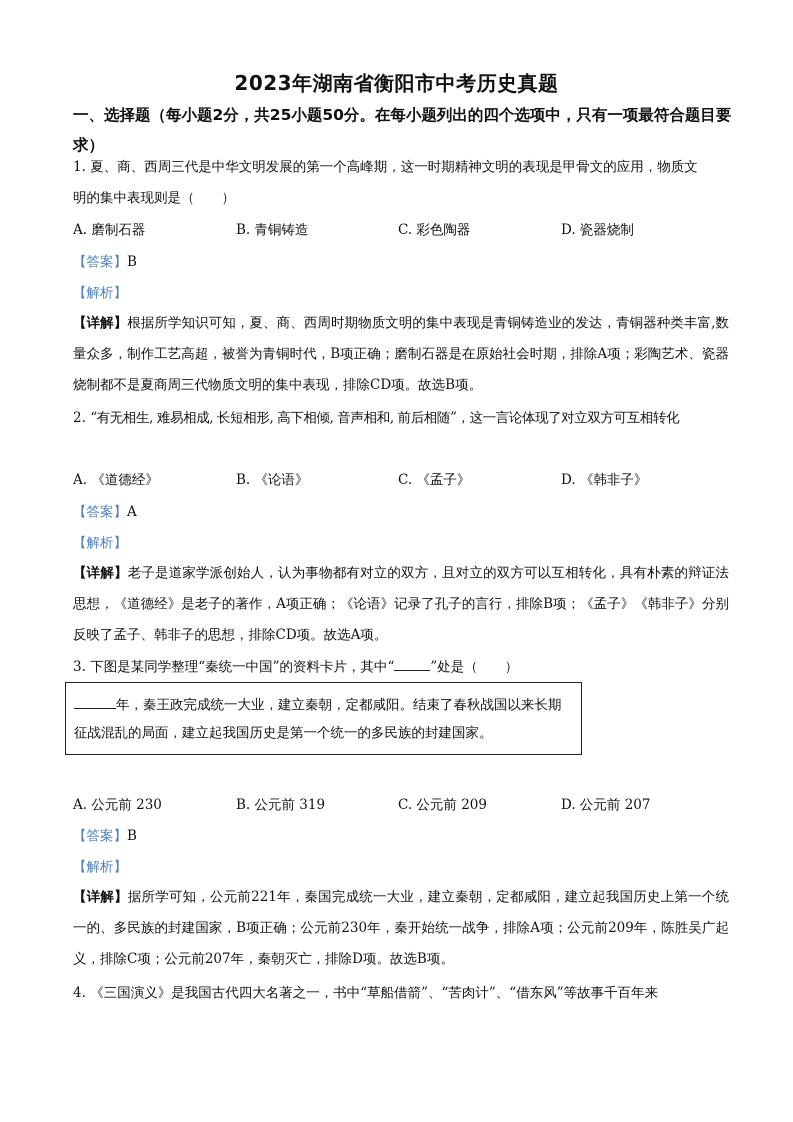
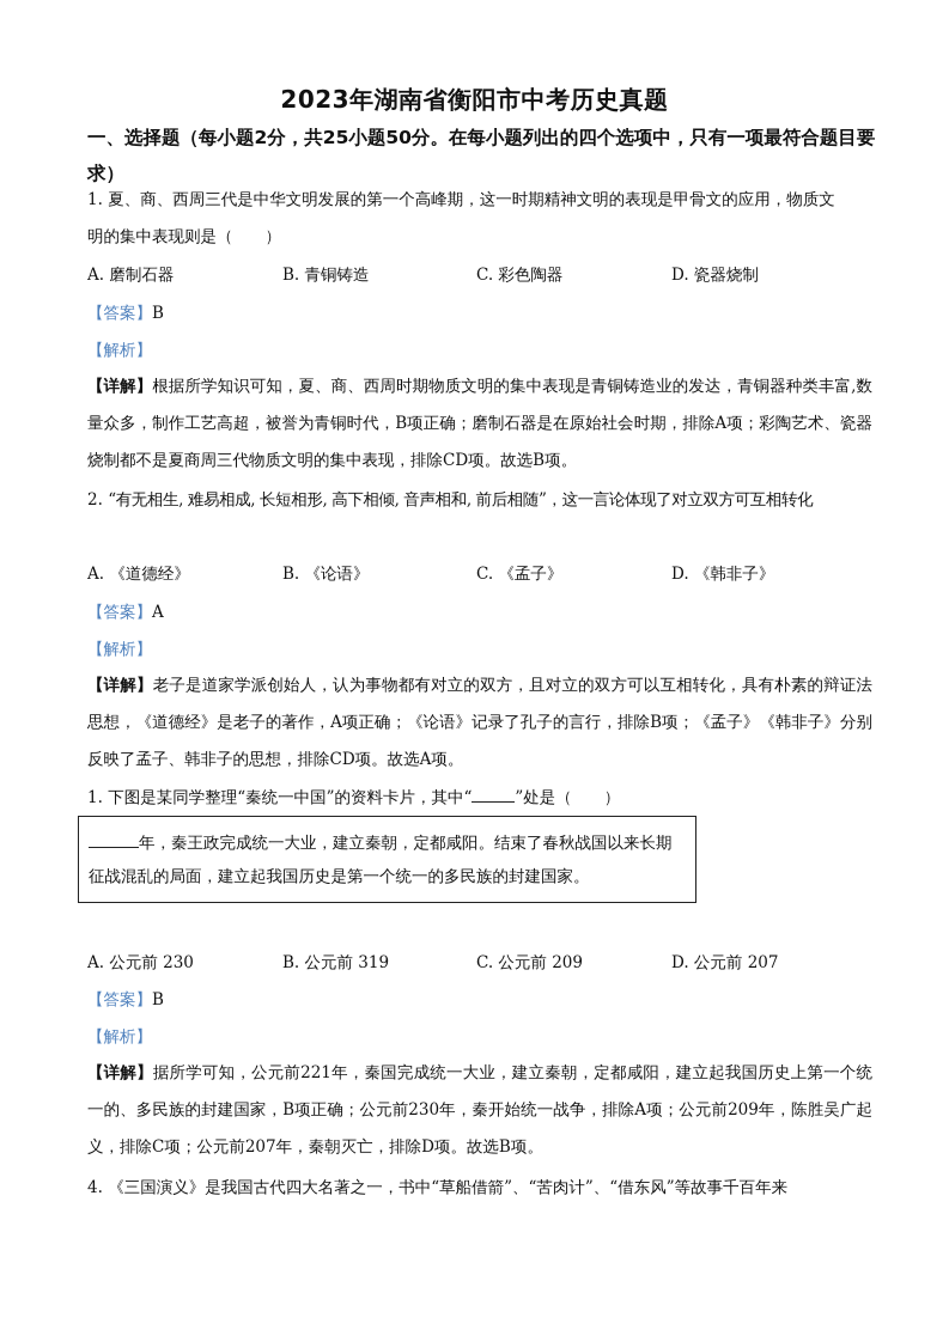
  2023年湖南省衡阳市中考历史真题
  一、选择题（每小题2分，共25小题50分。在每小题列出的四个选项中，只有一项最符合题目要求）
  1. 夏、商、西周三代是中华文明发展的第一个高峰期，这一时期精神文明的表现是甲骨文的应用，物质文
  明的集中表现则是（ ）
  A. 磨制石器
  B. 青铜铸造
  C. 彩色陶器
  D. 瓷器烧制
  【答案】B
  【解析】
  【详解】根据所学知识可知，夏、商、西周时期物质文明的集中表现是青铜铸造业的发达，青铜器种类丰富,数量众多，制作工艺高超，被誉为青铜时代，B项正确；磨制石器是在原始社会时期，排除A项；彩陶艺术、瓷器烧制都不是夏商周三代物质文明的集中表现，排除CD项。故选B项。
  2. “有无相生, 难易相成, 长短相形, 高下相倾, 音声相和, 前后相随”，这一言论体现了对立双方可互相转化
  A. 《道德经》
  B. 《论语》
  C. 《孟子》
  D. 《韩非子》
  【答案】A
  【解析】
  【详解】老子是道家学派创始人，认为事物都有对立的双方，且对立的双方可以互相转化，具有朴素的辩证法思想，《道德经》是老子的著作，A项正确；《论语》记录了孔子的言行，排除B项；《孟子》《韩非子》分别反映了孟子、韩非子的思想，排除CD项。故选A项。
- 3. 下图是某同学整理“秦统一中国”的资料卡片，其中“ ”处是（ ）
+ 1. 下图是某同学整理“秦统一中国”的资料卡片，其中“ ”处是（ ）
  年，秦王政完成统一大业，建立秦朝，定都咸阳。结束了春秋战国以来长期
  征战混乱的局面，建立起我国历史是第一个统一的多民族的封建国家。
  A. 公元前 230
  B. 公元前 319
  C. 公元前 209
  D. 公元前 207
  【答案】B
  【解析】
  【详解】据所学可知，公元前221年，秦国完成统一大业，建立秦朝，定都咸阳，建立起我国历史上第一个统一的、多民族的封建国家，B项正确；公元前230年，秦开始统一战争，排除A项；公元前209年，陈胜吴广起义，排除C项；公元前207年，秦朝灭亡，排除D项。故选B项。
  4. 《三国演义》是我国古代四大名著之一，书中“草船借箭”、“苦肉计”、“借东风”等故事千百年来
